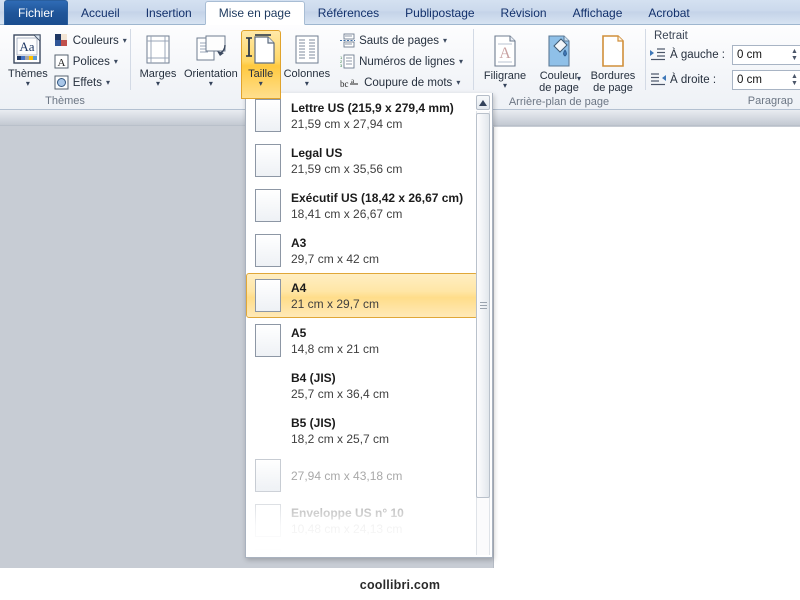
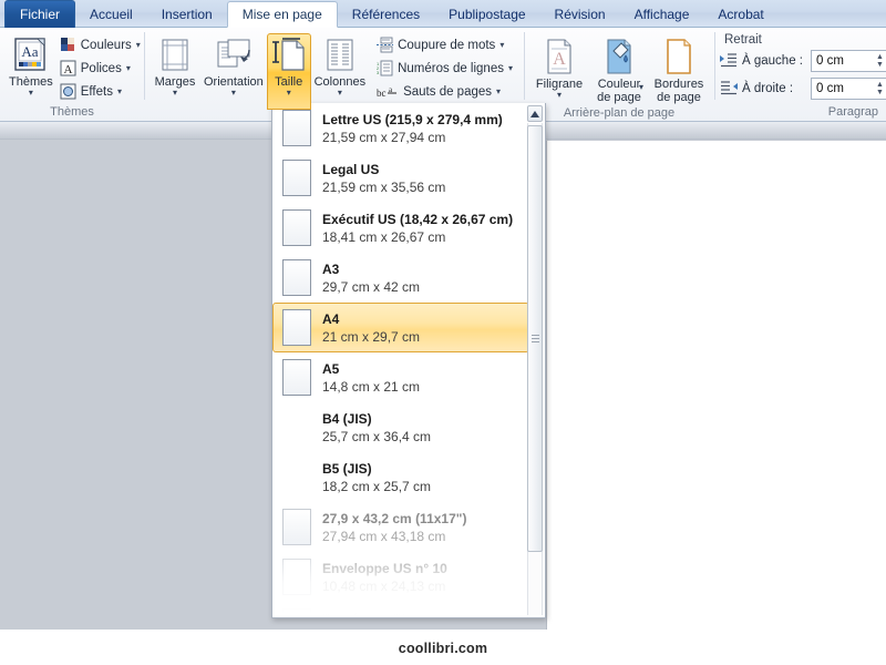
  Fichier
  Accueil
  Insertion
  Mise en page
  Références
  Publipostage
  Révision
  Affichage
  Acrobat
  Aa
  Thèmes
  ▾
  Couleurs
  ▾
  A
  Polices
  ▾
  Effets
  ▾
  Thèmes
  Marges
  ▾
  Orientation
  ▾
  Taille
  ▾
  Colonnes
  ▾
- Sauts de pages
+ Coupure de mots
  ▾
  Numéros de lignes
  ▾
  bc
  a
- Coupure de mots
+ Sauts de pages
  ▾
  A
  Filigrane
  ▾
  Couleur
  de page
  ▾
  Bordures
  de page
  Arrière-plan de page
  Retrait
  À gauche :
  0 cm
  À droite :
  0 cm
  Paragrap
  coollibri.com
  Lettre US (215,9 x 279,4 mm)
  21,59 cm x 27,94 cm
  Legal US
  21,59 cm x 35,56 cm
  Exécutif US (18,42 x 26,67 cm)
  18,41 cm x 26,67 cm
  A3
  29,7 cm x 42 cm
  A4
  21 cm x 29,7 cm
  A5
  14,8 cm x 21 cm
  B4 (JIS)
  25,7 cm x 36,4 cm
  B5 (JIS)
  18,2 cm x 25,7 cm
+ 27,9 x 43,2 cm (11x17")
  27,94 cm x 43,18 cm
